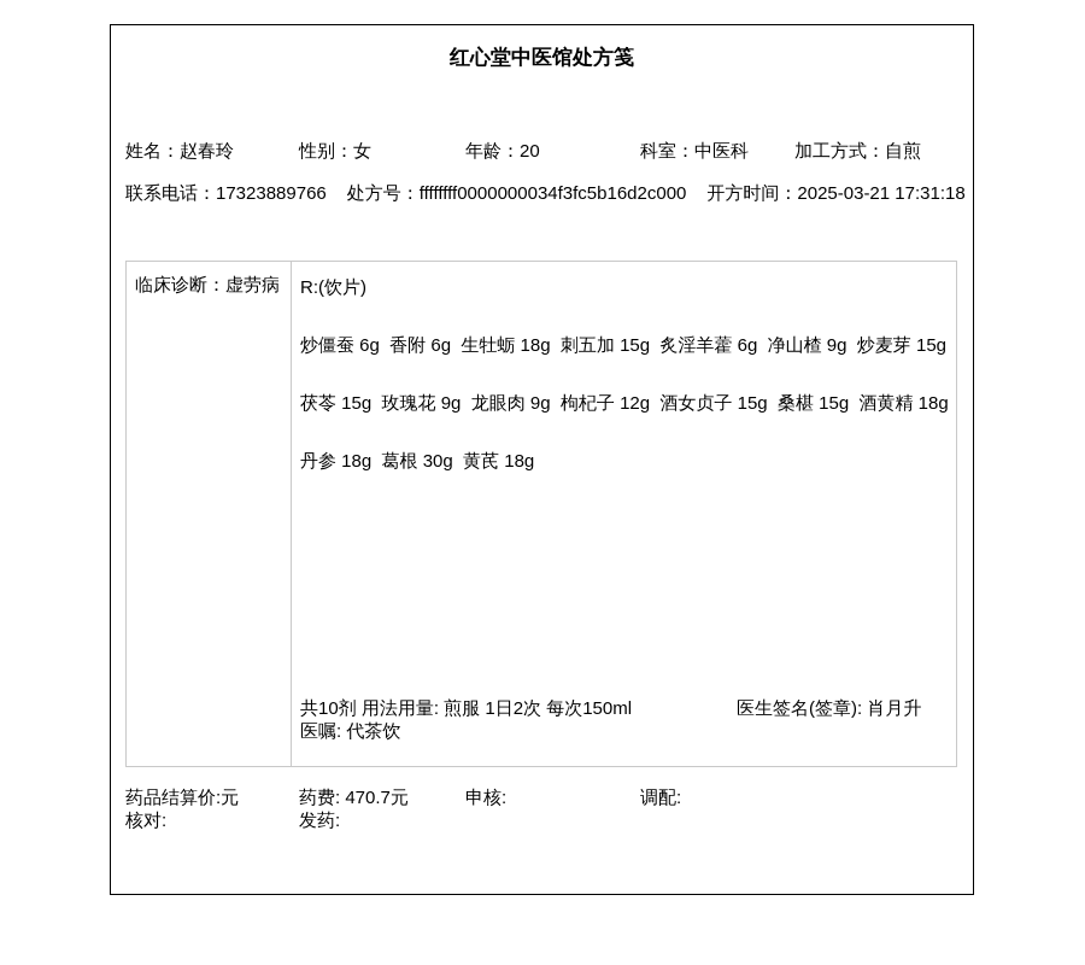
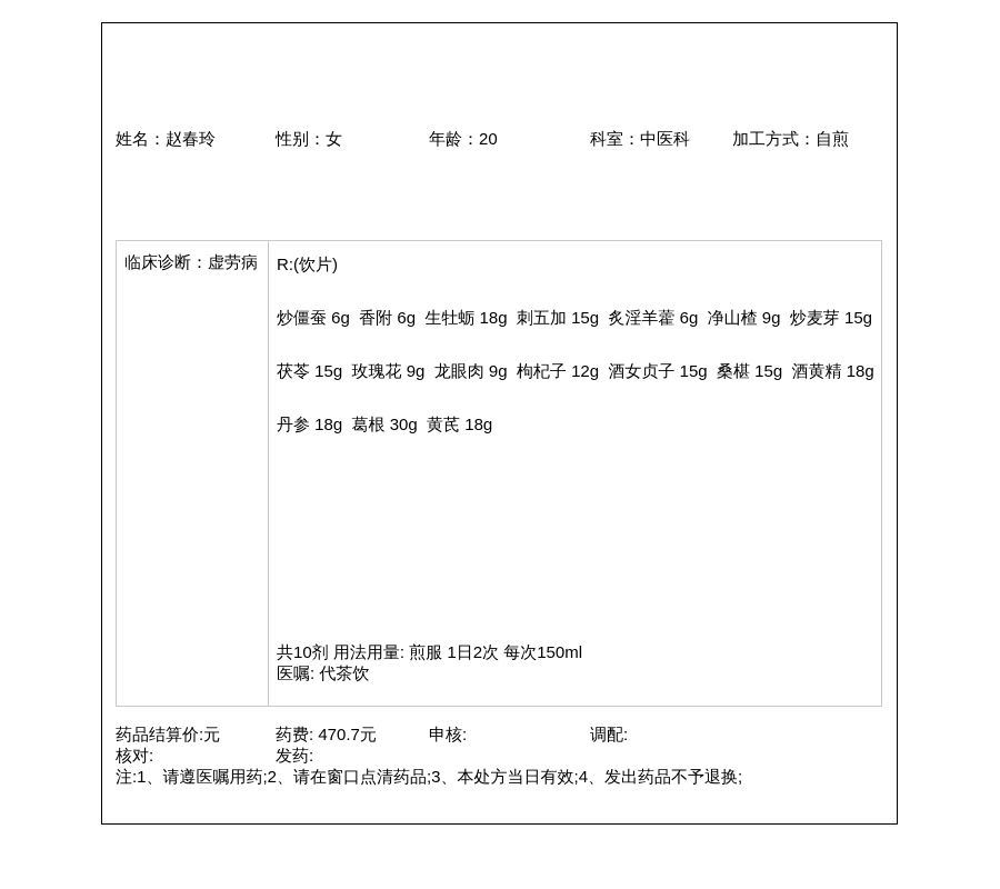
- 红心堂中医馆处方笺
  姓名：赵春玲
  性别：女
  年龄：20
  科室：中医科
  加工方式：自煎
- 联系电话：17323889766
- 处方号：ffffffff0000000034f3fc5b16d2c000
- 开方时间：2025-03-21 17:31:18
  临床诊断：虚劳病
  R:(饮片)
  炒僵蚕 6g 香附 6g 生牡蛎 18g 刺五加 15g 炙淫羊藿 6g 净山楂 9g 炒麦芽 15g
  茯苓 15g 玫瑰花 9g 龙眼肉 9g 枸杞子 12g 酒女贞子 15g 桑椹 15g 酒黄精 18g
  丹参 18g 葛根 30g 黄芪 18g
  共10剂 用法用量: 煎服 1日2次 每次150ml
- 医生签名(签章): 肖月升
  医嘱: 代茶饮
  药品结算价:元
  药费: 470.7元
  申核:
  调配:
  核对:
  发药:
+ 注:1、请遵医嘱用药;2、请在窗口点清药品;3、本处方当日有效;4、发出药品不予退换;
